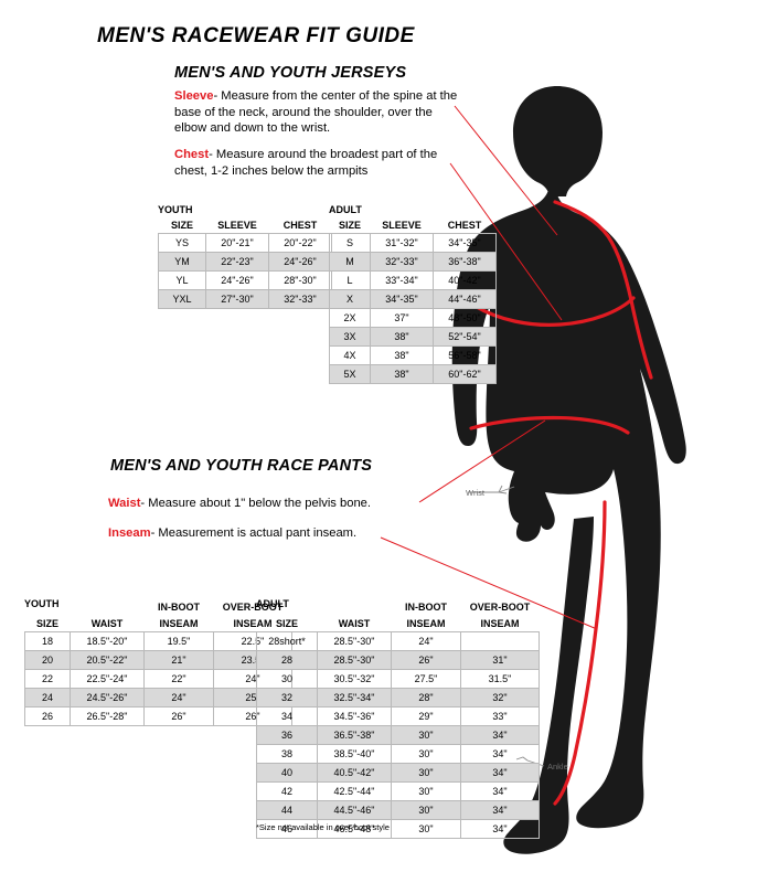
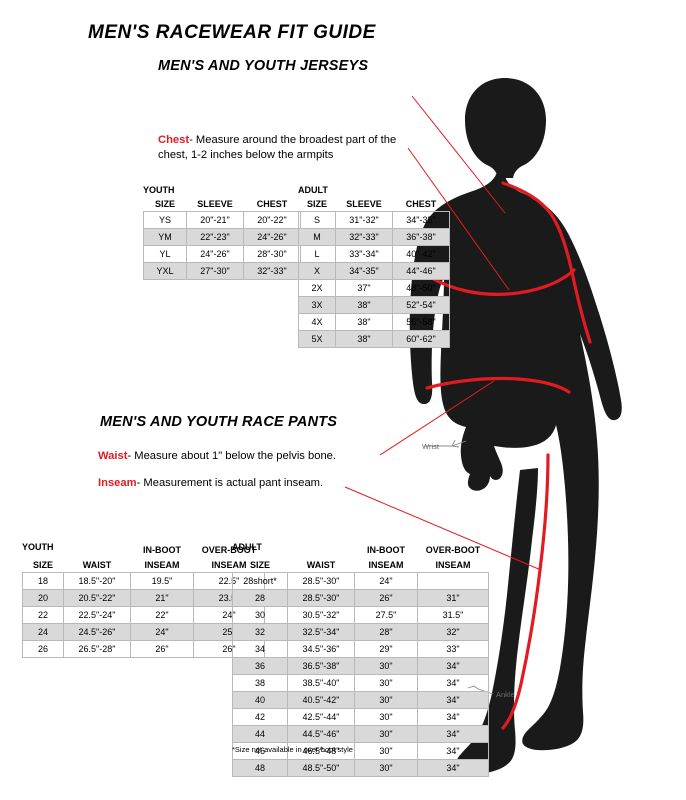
  MEN'S RACEWEAR FIT GUIDE
  MEN'S AND YOUTH JERSEYS
  MEN'S AND YOUTH RACE PANTS
- Sleeve- Measure from the center of the spine at the base of the neck, around the shoulder, over the elbow and down to the wrist.
  Chest- Measure around the broadest part of the chest, 1-2 inches below the armpits
  Waist- Measure about 1" below the pelvis bone.
  Inseam- Measurement is actual pant inseam.
  YOUTH
  SIZE	SLEEVE	CHEST
  YS	20"-21"	20"-22"
  YM	22"-23"	24"-26"
  YL	24"-26"	28"-30"
  YXL	27"-30"	32"-33"
  ADULT
  SIZE	SLEEVE	CHEST
  S	31"-32"	34"-35"
  M	32"-33"	36"-38"
  L	33"-34"	40"-42"
  X	34"-35"	44"-46"
  2X	37"	48"-50"
  3X	38"	52"-54"
  4X	38"	56"-58"
  5X	38"	60"-62"
  YOUTH
  		IN-BOOT	OVER-BOOT
  SIZE	WAIST	INSEAM	INSEAM
  18	18.5"-20"	19.5"	22.5"
  20	20.5"-22"	21"	23.
  22	22.5"-24"	22"	24"
  24	24.5"-26"	24"	25
  26	26.5"-28"	26"	26"
  ADULT
  		IN-BOOT	OVER-BOOT
  SIZE	WAIST	INSEAM	INSEAM
  28short*	28.5"-30"	24"
  28	28.5"-30"	26"	31"
  30	30.5"-32"	27.5"	31.5"
  32	32.5"-34"	28"	32"
  34	34.5"-36"	29"	33"
  36	36.5"-38"	30"	34"
  38	38.5"-40"	30"	34"
  40	40.5"-42"	30"	34"
  42	42.5"-44"	30"	34"
  44	44.5"-46"	30"	34"
  46	46.5"-48"	30"	34"
+ 48	48.5"-50"	30"	34"
  *Size not available in over-boot style
  Wrist
  Ankle
